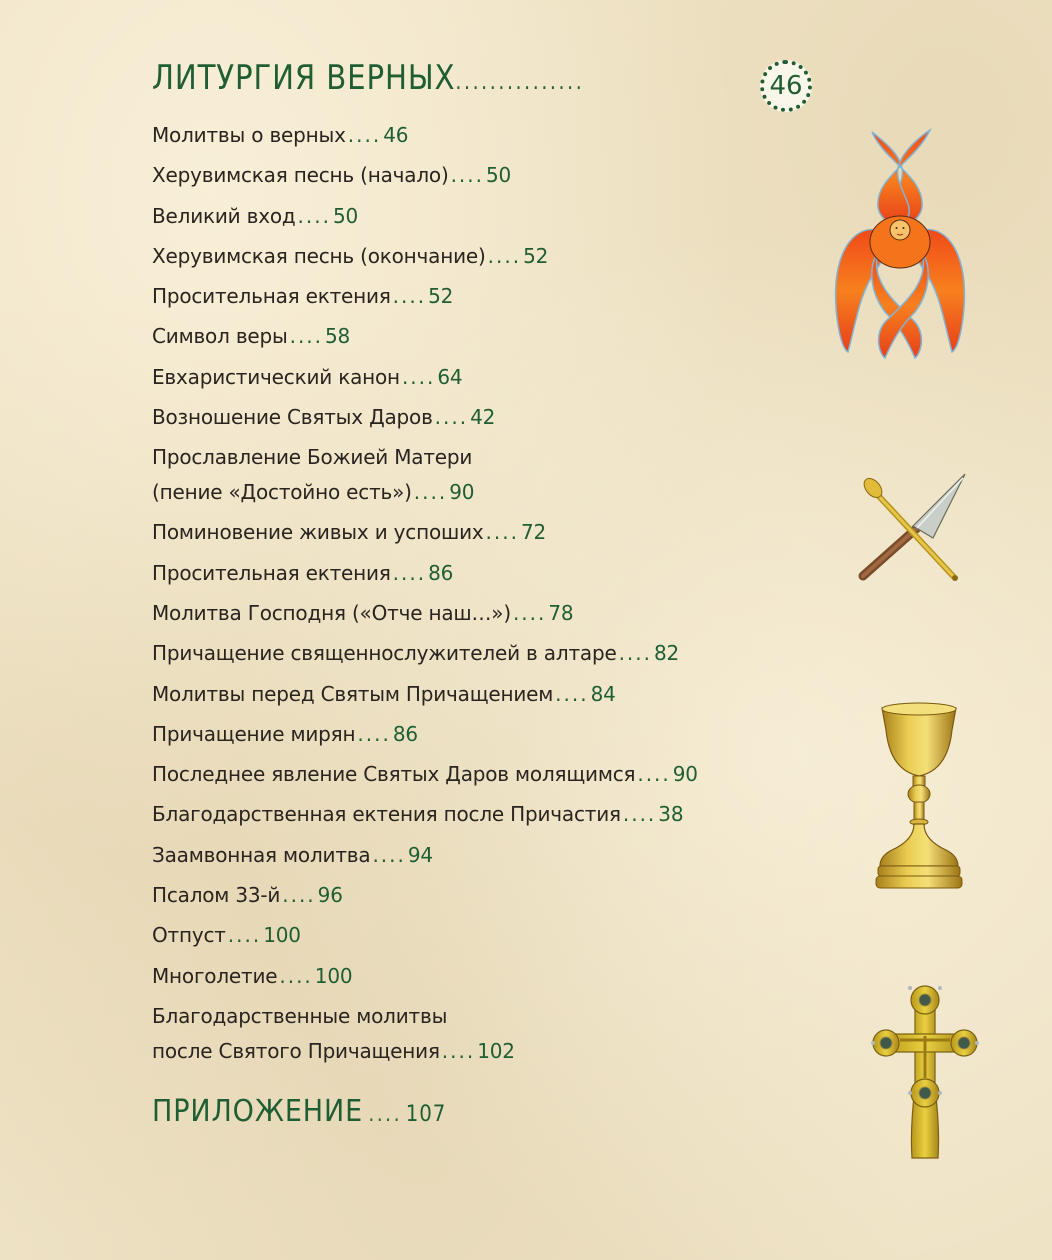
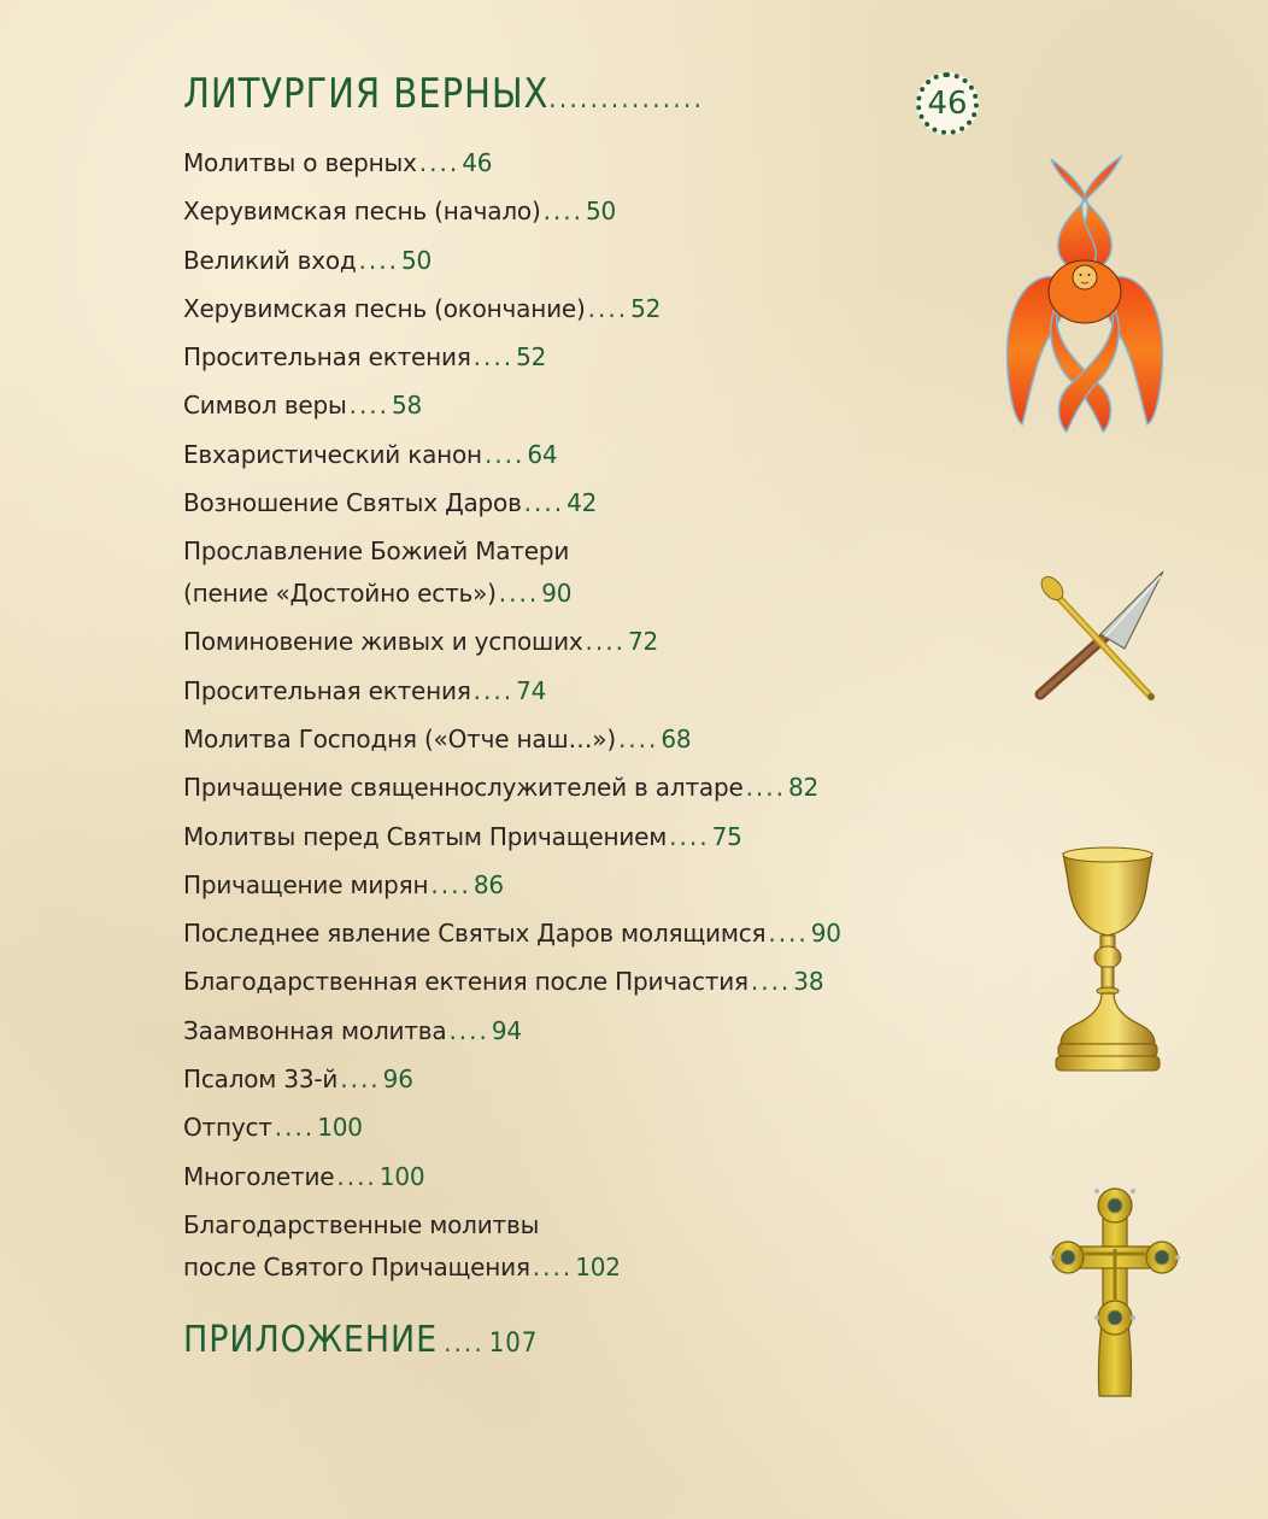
  ЛИТУРГИЯ ВЕРНЫХ...............
  46
  Молитвы о верных....46
  Херувимская песнь (начало)....50
  Великий вход....50
  Херувимская песнь (окончание)....52
  Просительная ектения....52
  Символ веры....58
  Евхаристический канон....64
  Возношение Святых Даров....42
  Прославление Божией Матери
  (пение «Достойно есть»)....90
  Поминовение живых и успоших....72
- Просительная ектения....86
+ Просительная ектения....74
- Молитва Господня («Отче наш…»)....78
+ Молитва Господня («Отче наш…»)....68
  Причащение священнослужителей в алтаре....82
- Молитвы перед Святым Причащением....84
+ Молитвы перед Святым Причащением....75
  Причащение мирян....86
  Последнее явление Святых Даров молящимся....90
  Благодарственная ектения после Причастия....38
  Заамвонная молитва....94
  Псалом 33-й....96
  Отпуст....100
  Многолетие....100
  Благодарственные молитвы
  после Святого Причащения....102
  ПРИЛОЖЕНИЕ .... 107
